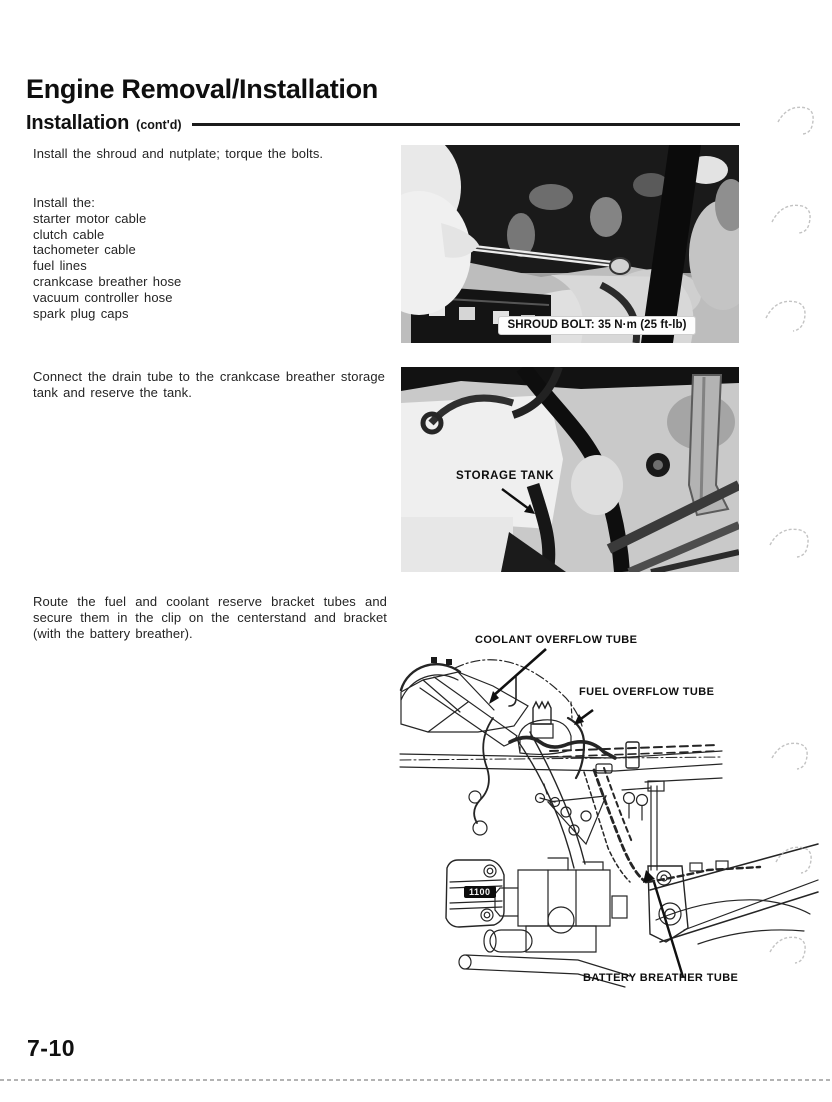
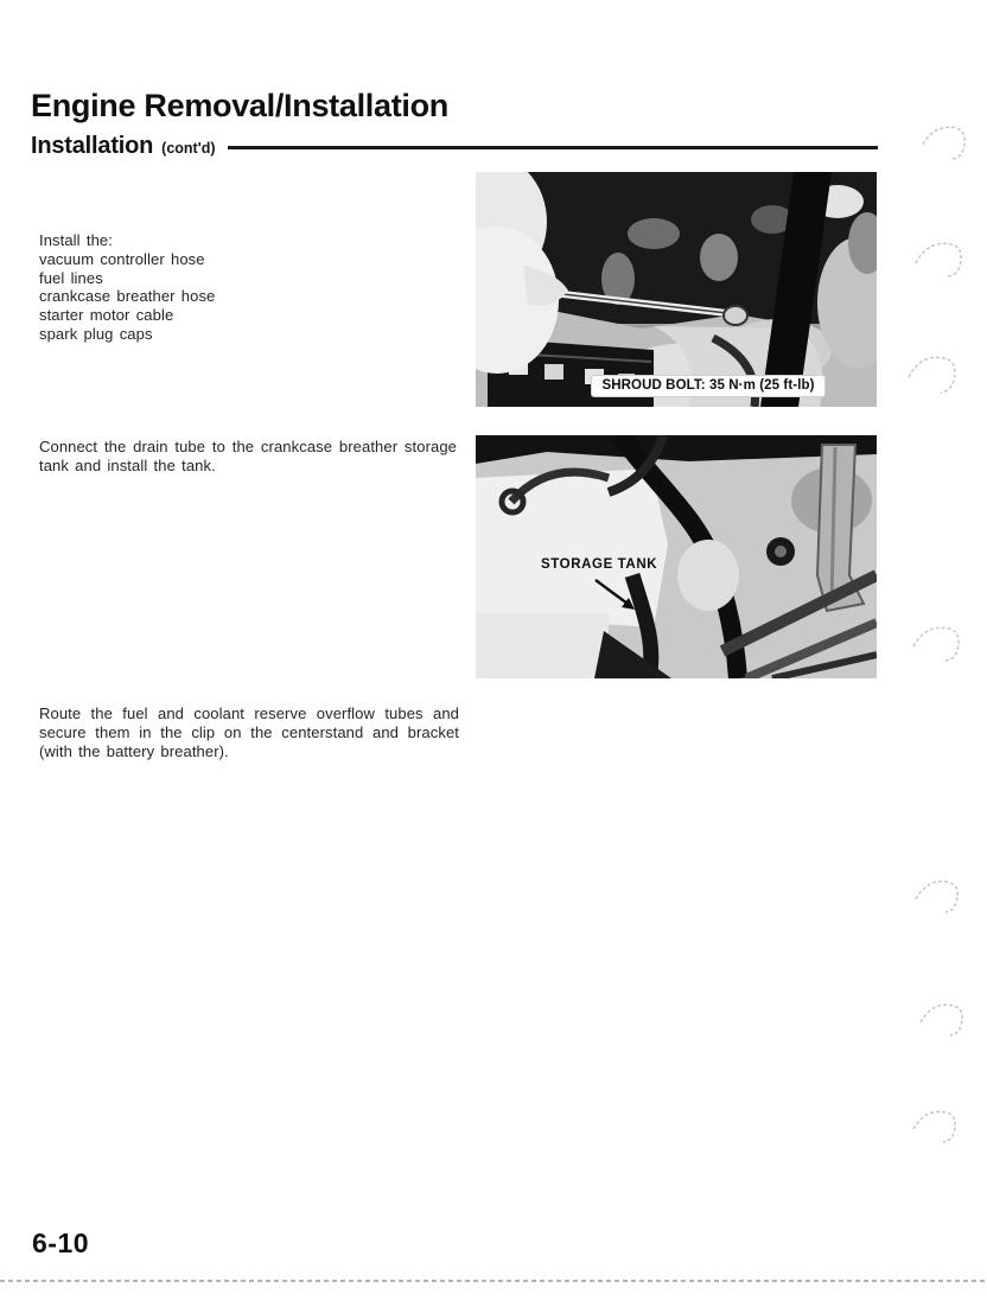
  Engine Removal/Installation
  Installation
  (cont'd)
- Install the shroud and nutplate; torque the bolts.
  Install the:
- starter motor cable
+ vacuum controller hose
- clutch cable
- tachometer cable
  fuel lines
  crankcase breather hose
- vacuum controller hose
+ starter motor cable
  spark plug caps
  SHROUD BOLT: 35 N·m (25 ft-lb)
- Connect the drain tube to the crankcase breather storage tank and reserve the tank.
+ Connect the drain tube to the crankcase breather storage tank and install the tank.
  STORAGE TANK
- Route the fuel and coolant reserve bracket tubes and secure them in the clip on the centerstand and bracket (with the battery breather).
+ Route the fuel and coolant reserve overflow tubes and secure them in the clip on the centerstand and bracket (with the battery breather).
- COOLANT OVERFLOW TUBE
- FUEL OVERFLOW TUBE
- BATTERY BREATHER TUBE
- 1100
- 7-10
+ 6-10
